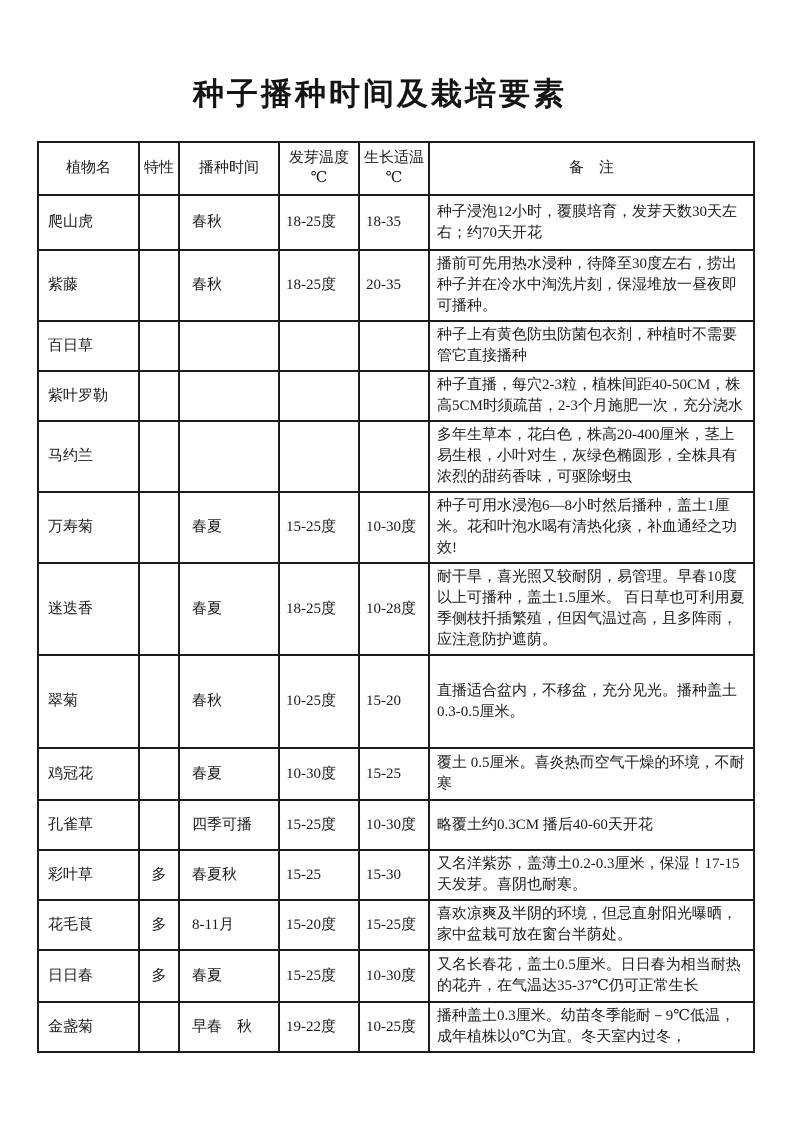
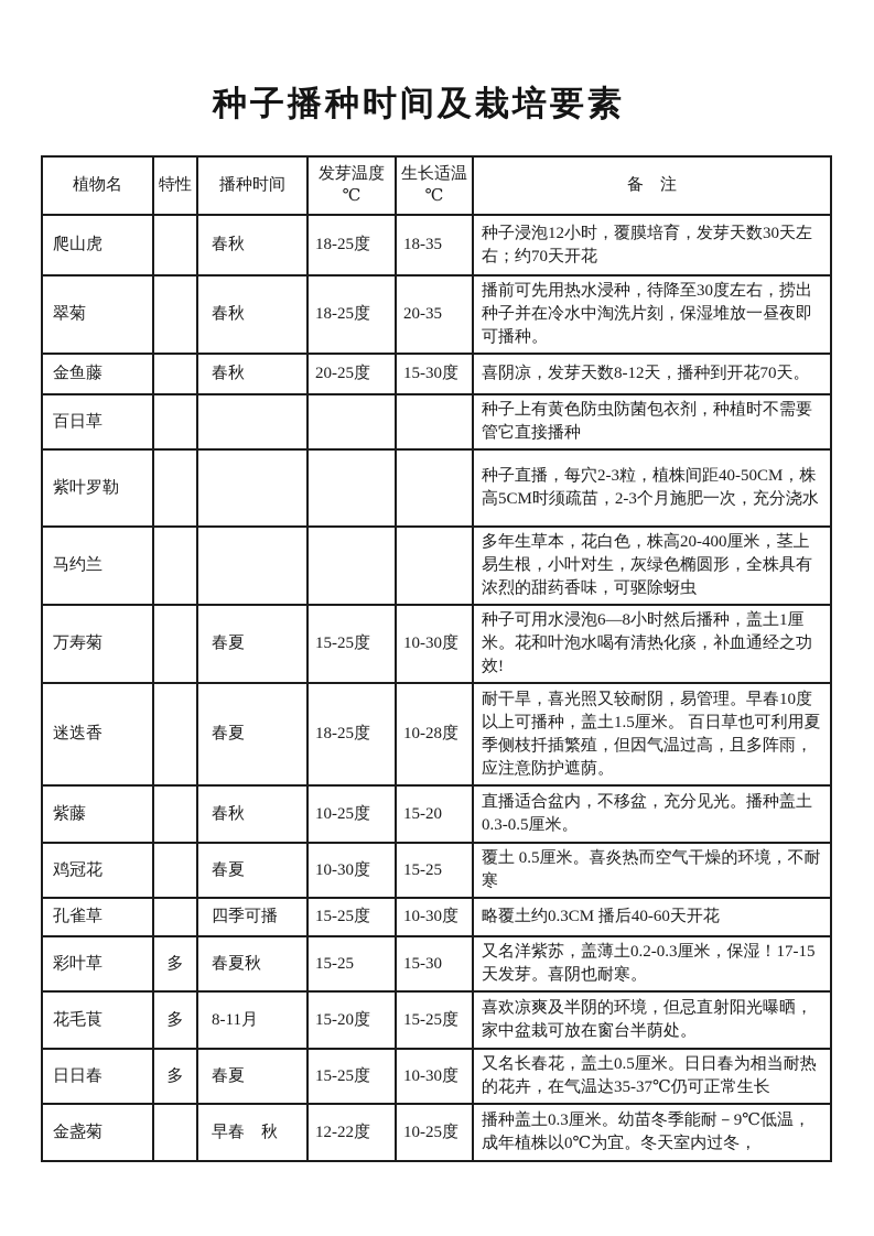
  种子播种时间及栽培要素
  植物名	特性	播种时间	发芽温度 ℃	生长适温 ℃	备 注
  爬山虎		春秋	18-25度	18-35	种子浸泡12小时，覆膜培育，发芽天数30天左右；约70天开花
- 紫藤		春秋	18-25度	20-35	播前可先用热水浸种，待降至30度左右，捞出种子并在冷水中淘洗片刻，保湿堆放一昼夜即可播种。
+ 翠菊		春秋	18-25度	20-35	播前可先用热水浸种，待降至30度左右，捞出种子并在冷水中淘洗片刻，保湿堆放一昼夜即可播种。
+ 金鱼藤		春秋	20-25度	15-30度	喜阴凉，发芽天数8-12天，播种到开花70天。
  百日草					种子上有黄色防虫防菌包衣剂，种植时不需要管它直接播种
  紫叶罗勒					种子直播，每穴2-3粒，植株间距40-50CM，株高5CM时须疏苗，2-3个月施肥一次，充分浇水
  马约兰					多年生草本，花白色，株高20-400厘米，茎上易生根，小叶对生，灰绿色椭圆形，全株具有浓烈的甜药香味，可驱除蚜虫
  万寿菊		春夏	15-25度	10-30度	种子可用水浸泡6—8小时然后播种，盖土1厘米。花和叶泡水喝有清热化痰，补血通经之功效!
  迷迭香		春夏	18-25度	10-28度	耐干旱，喜光照又较耐阴，易管理。早春10度以上可播种，盖土1.5厘米。 百日草也可利用夏季侧枝扦插繁殖，但因气温过高，且多阵雨，应注意防护遮荫。
- 翠菊		春秋	10-25度	15-20	直播适合盆内，不移盆，充分见光。播种盖土0.3-0.5厘米。
+ 紫藤		春秋	10-25度	15-20	直播适合盆内，不移盆，充分见光。播种盖土0.3-0.5厘米。
  鸡冠花		春夏	10-30度	15-25	覆土 0.5厘米。喜炎热而空气干燥的环境，不耐寒
  孔雀草		四季可播	15-25度	10-30度	略覆土约0.3CM 播后40-60天开花
  彩叶草	多	春夏秋	15-25	15-30	又名洋紫苏，盖薄土0.2-0.3厘米，保湿！17-15天发芽。喜阴也耐寒。
  花毛茛	多	8-11月	15-20度	15-25度	喜欢凉爽及半阴的环境，但忌直射阳光曝晒，家中盆栽可放在窗台半荫处。
  日日春	多	春夏	15-25度	10-30度	又名长春花，盖土0.5厘米。日日春为相当耐热的花卉，在气温达35-37℃仍可正常生长
- 金盏菊		早春 秋	19-22度	10-25度	播种盖土0.3厘米。幼苗冬季能耐－9℃低温，成年植株以0℃为宜。冬天室内过冬，
+ 金盏菊		早春 秋	12-22度	10-25度	播种盖土0.3厘米。幼苗冬季能耐－9℃低温，成年植株以0℃为宜。冬天室内过冬，
